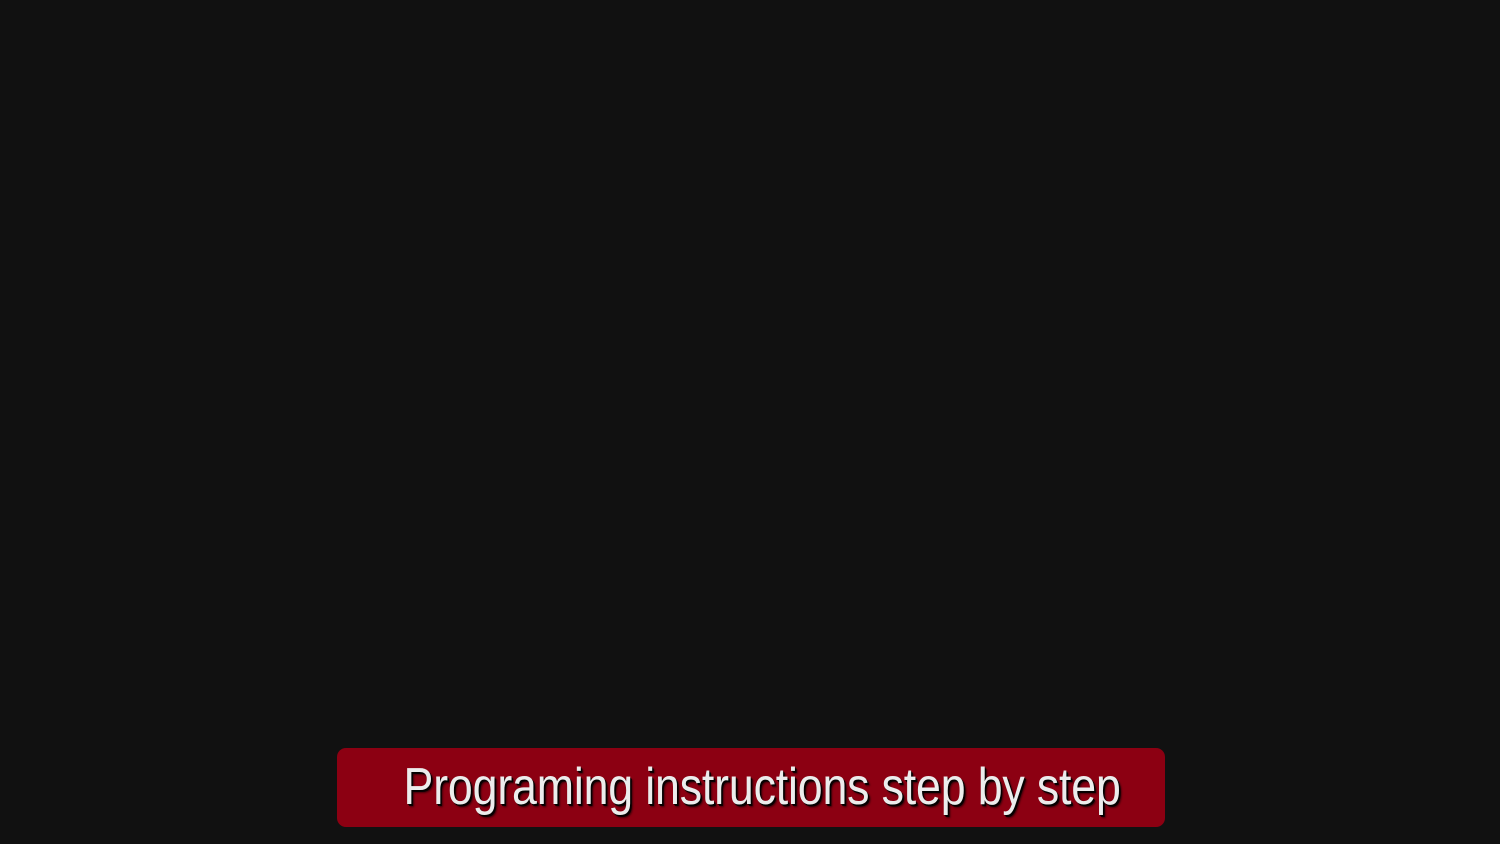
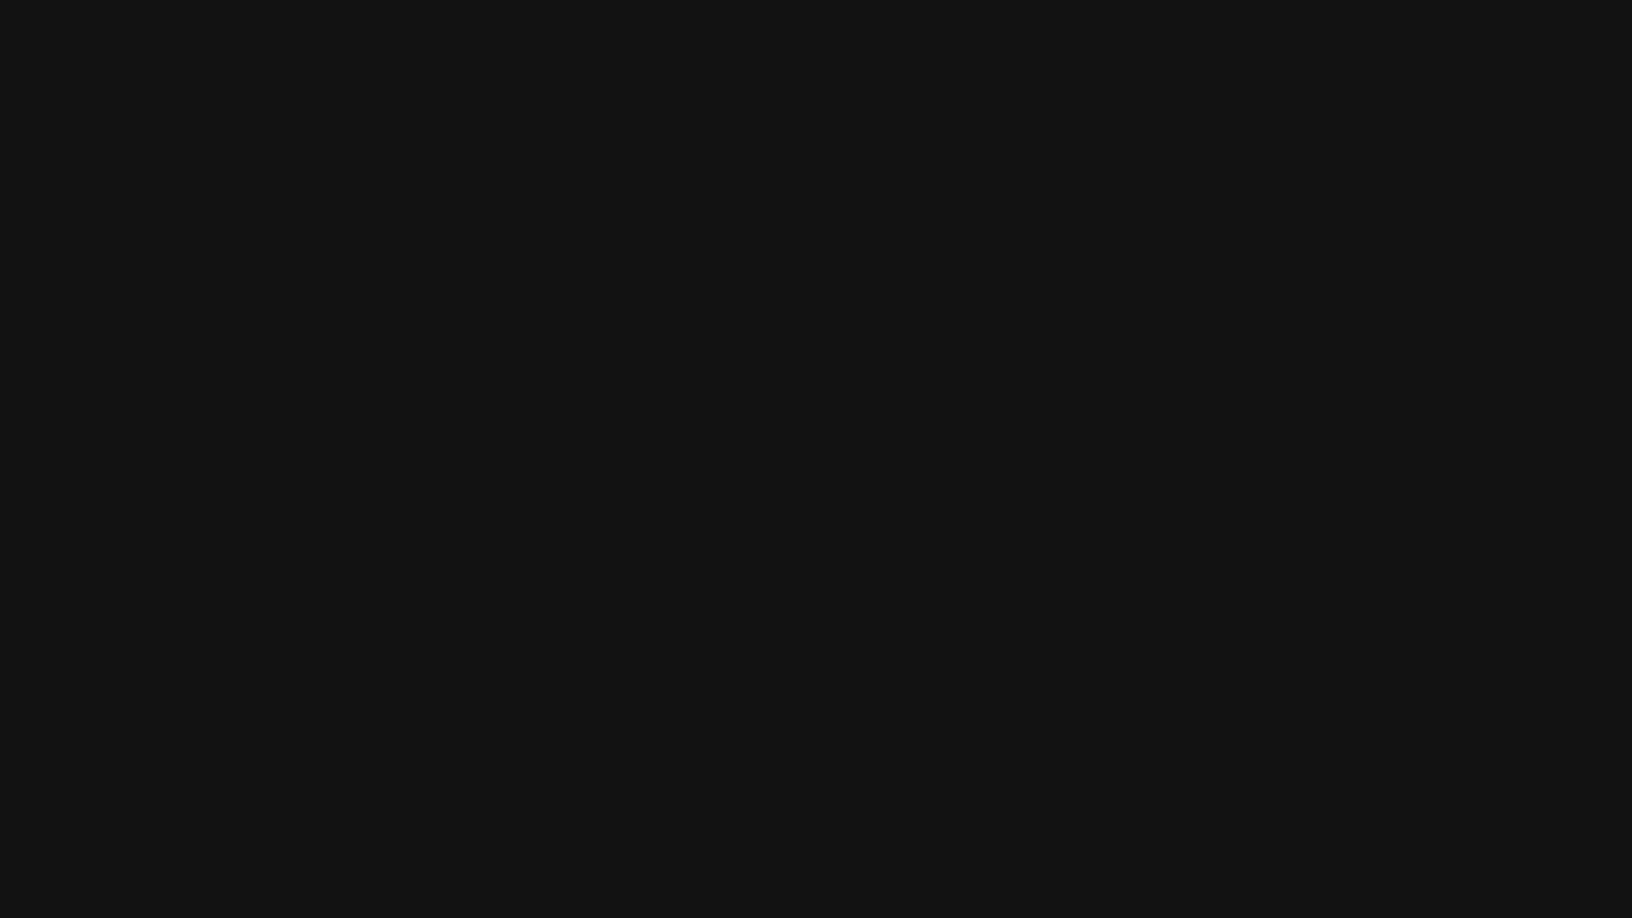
- Programing instructions step by step
